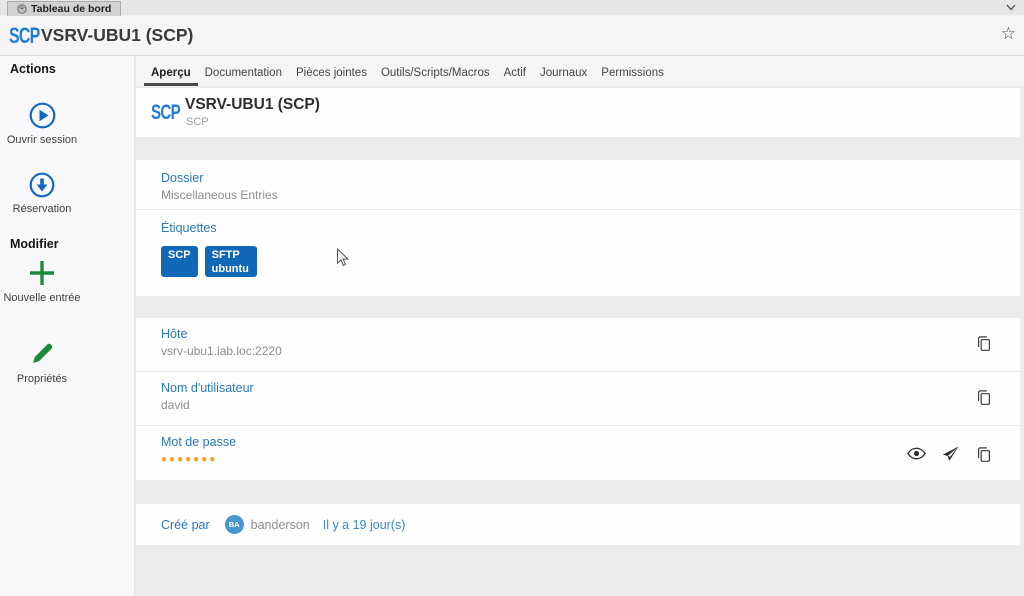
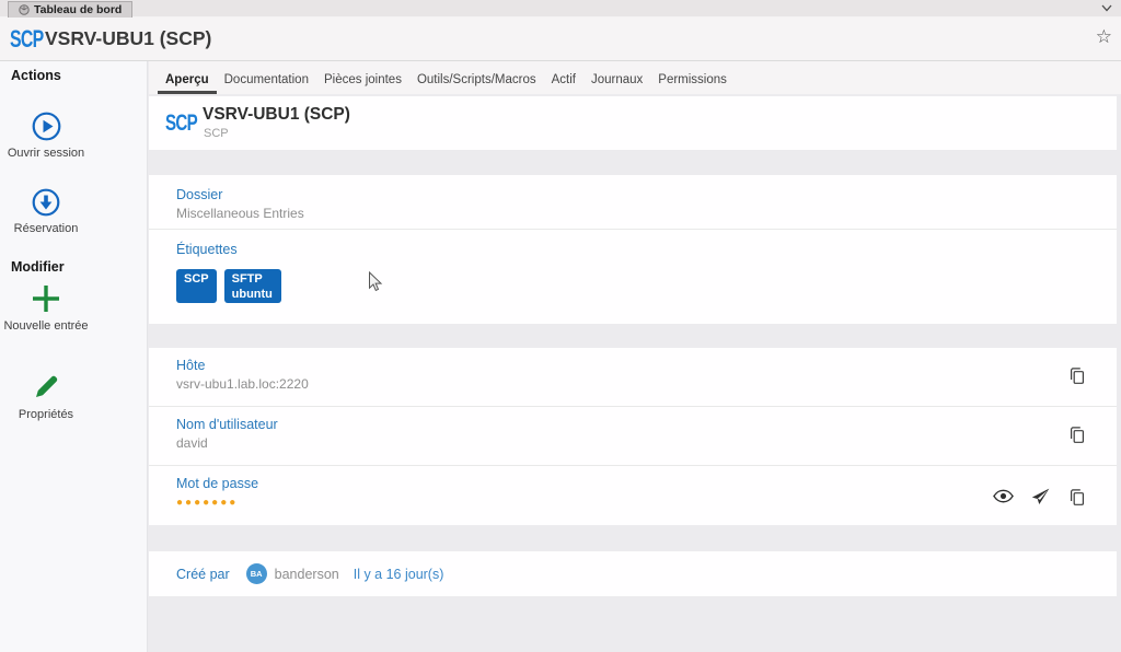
  Tableau de bord
  SCP
  VSRV-UBU1 (SCP)
  ☆
  Actions
  Ouvrir session
  Réservation
  Modifier
  Nouvelle entrée
  Propriétés
  Aperçu
  Documentation
  Pièces jointes
  Outils/Scripts/Macros
  Actif
  Journaux
  Permissions
  SCP
  VSRV-UBU1 (SCP)
  SCP
  Dossier
  Miscellaneous Entries
  Étiquettes
  SCP
  SFTP ubuntu
  Hôte
  vsrv-ubu1.lab.loc:2220
  Nom d'utilisateur
  david
  Mot de passe
  ●●●●●●●
  Créé par
  BA
  banderson
- Il y a 19 jour(s)
+ Il y a 16 jour(s)
